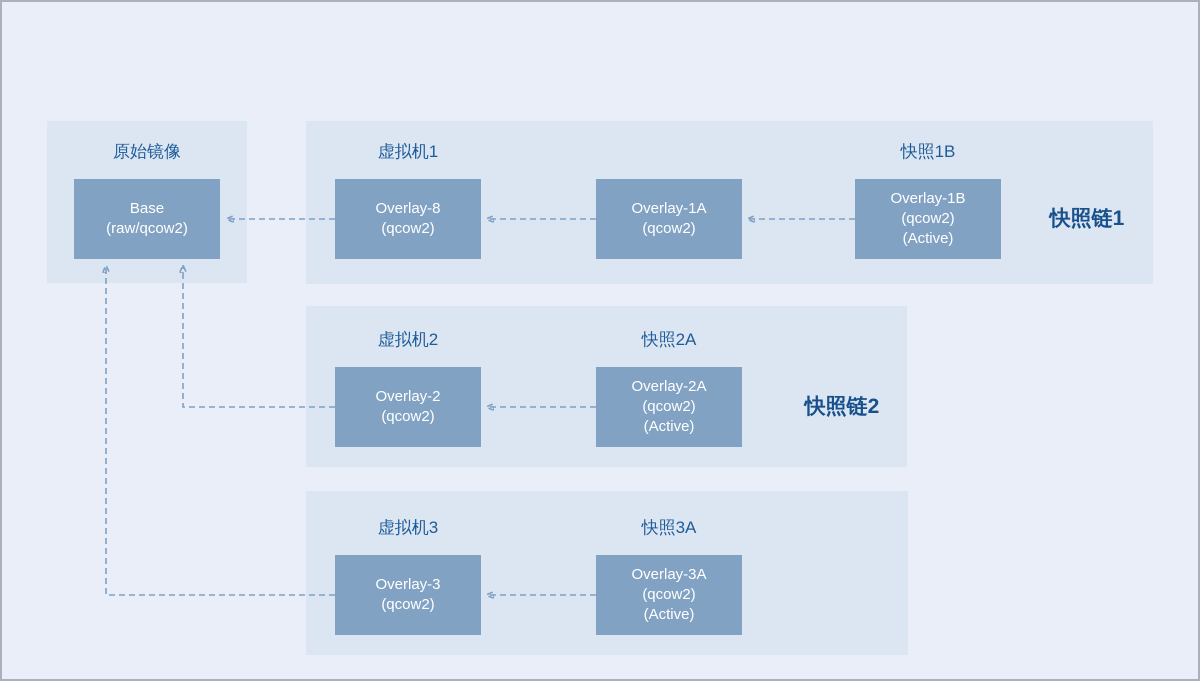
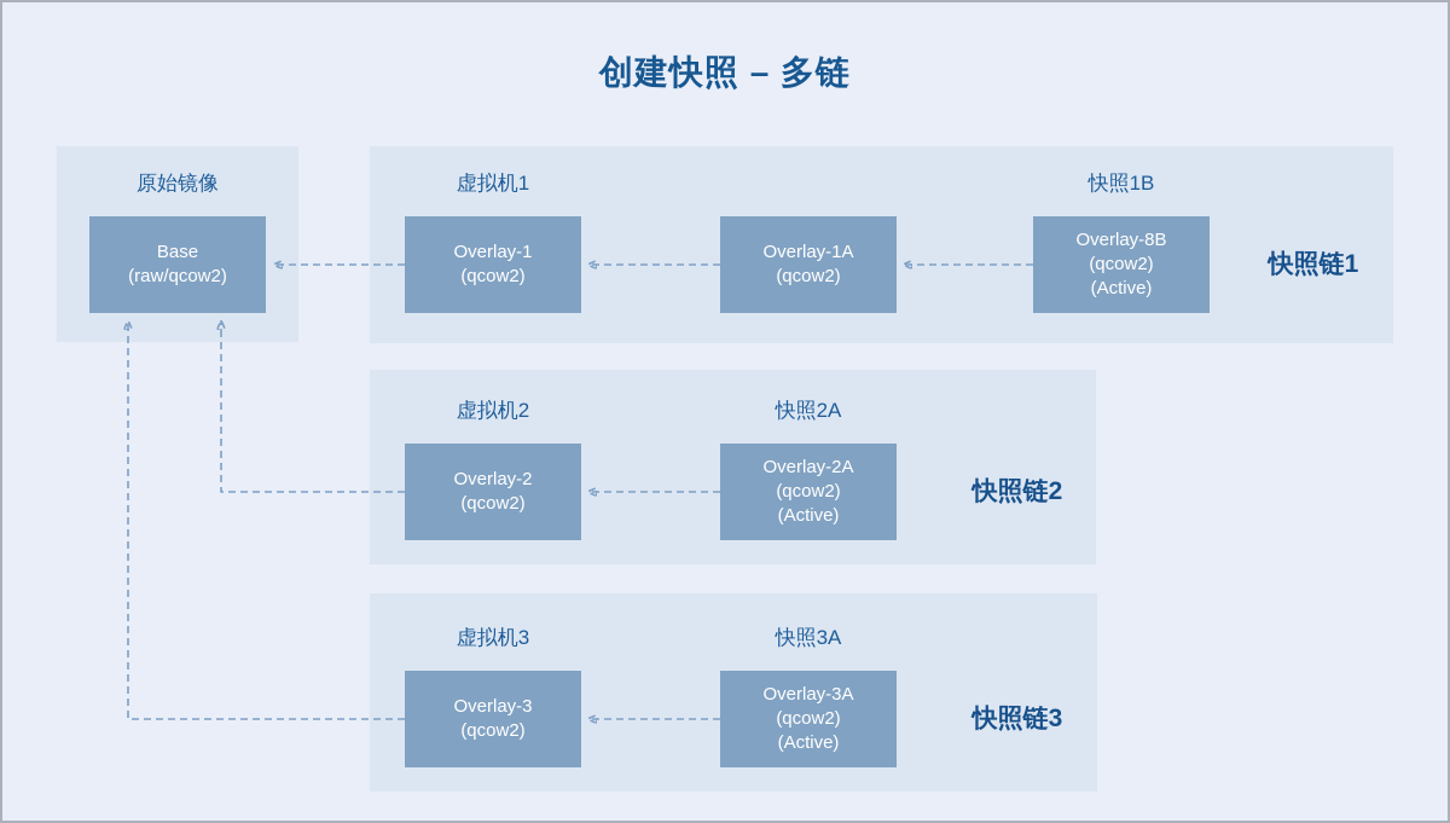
+ 创建快照 – 多链
  原始镜像
  Base
  (raw/qcow2)
  虚拟机1
- Overlay-8
+ Overlay-1
  (qcow2)
  Overlay-1A
  (qcow2)
  快照1B
- Overlay-1B
+ Overlay-8B
  (qcow2)
  (Active)
  快照链1
  虚拟机2
  Overlay-2
  (qcow2)
  快照2A
  Overlay-2A
  (qcow2)
  (Active)
  快照链2
  虚拟机3
  Overlay-3
  (qcow2)
  快照3A
  Overlay-3A
  (qcow2)
  (Active)
+ 快照链3
